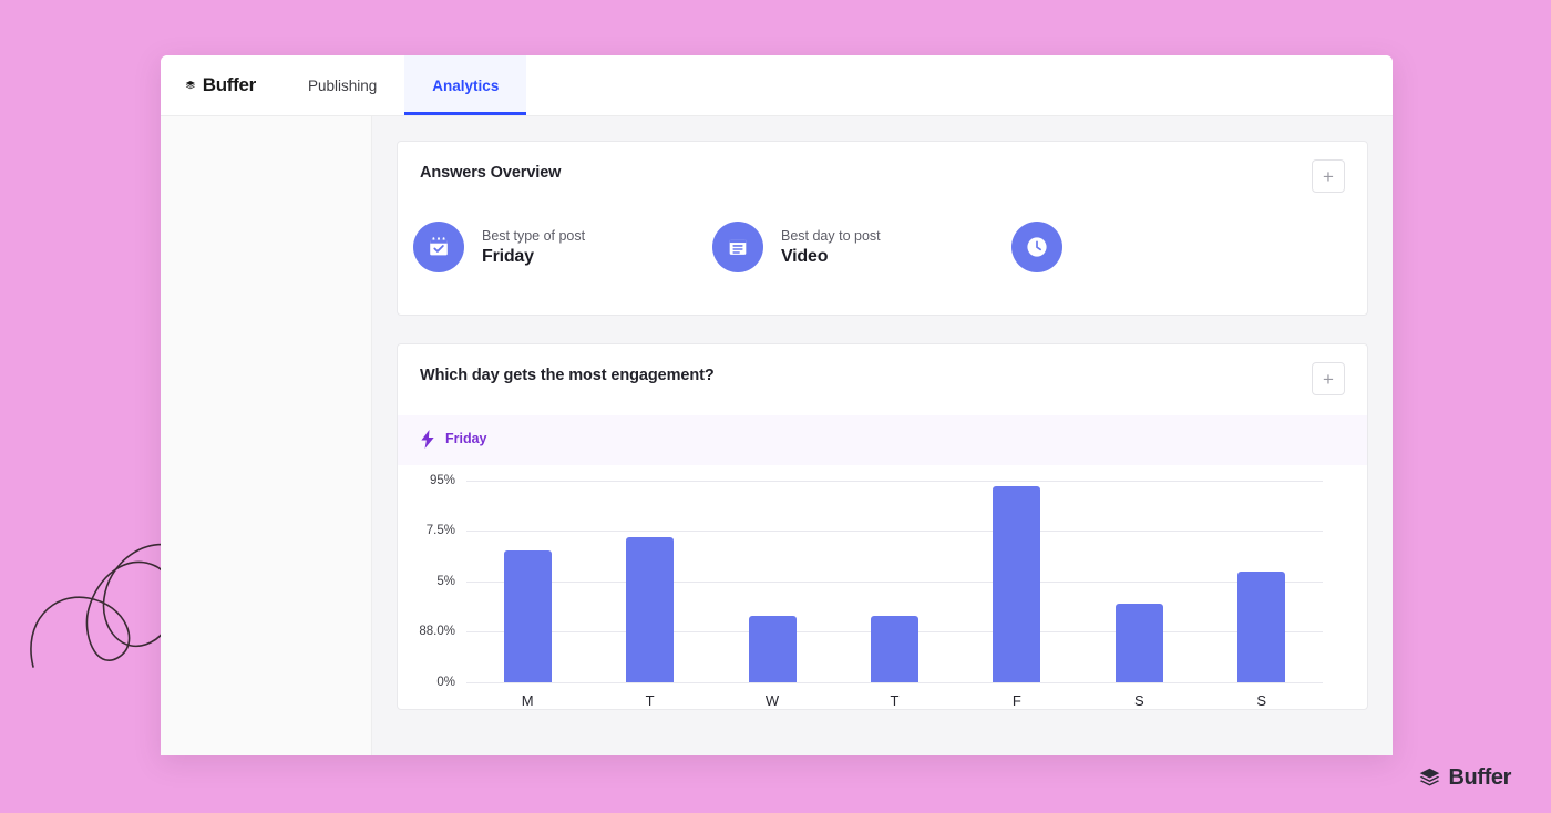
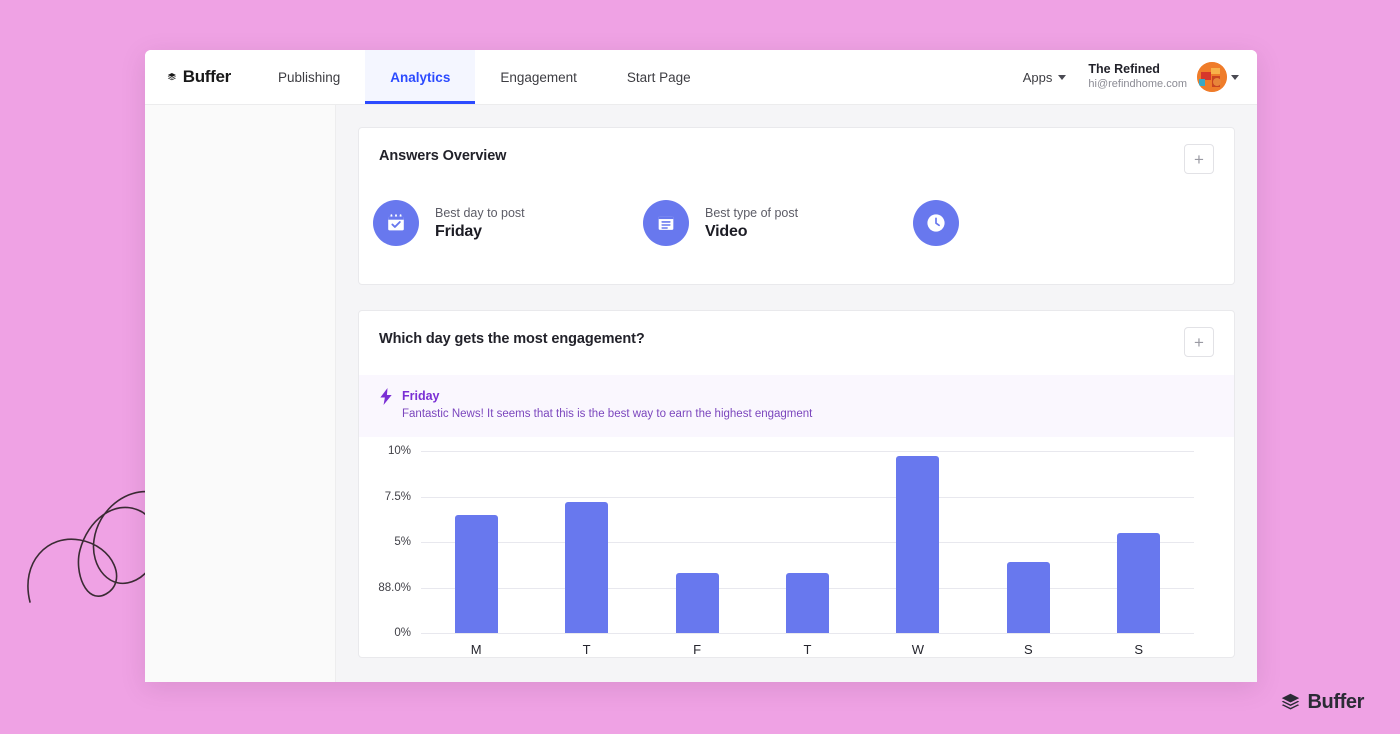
  Buffer
  Publishing
  Analytics
+ Engagement
+ Start Page
+ Apps
+ The Refined
+ hi@refindhome.com
  Answers Overview
  +
- Best type of post
+ Best day to post
  Friday
- Best day to post
+ Best type of post
  Video
  Which day gets the most engagement?
  +
  Friday
+ Fantastic News! It seems that this is the best way to earn the highest engagment
  0%
  88.0%
  5%
  7.5%
- 95%
+ 10%
  M
  T
- W
+ F
  T
- F
+ W
  S
  S
  Buffer
